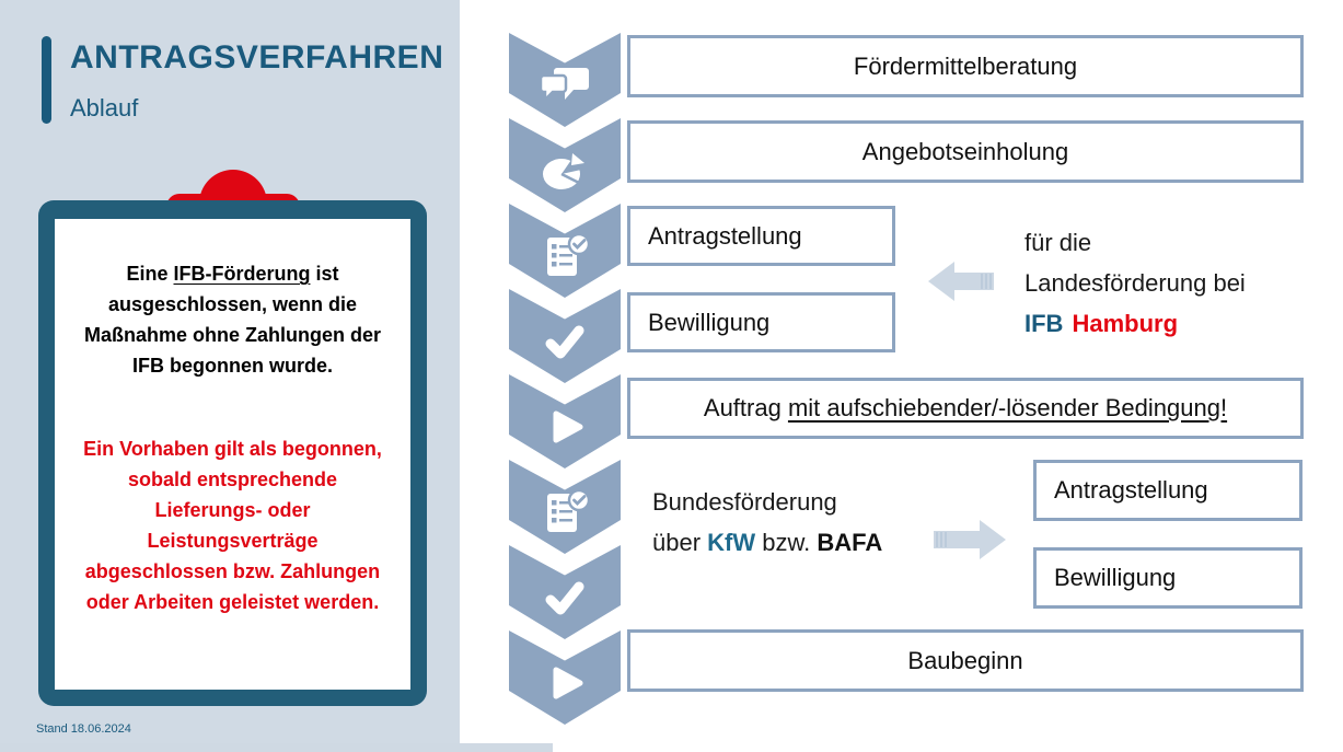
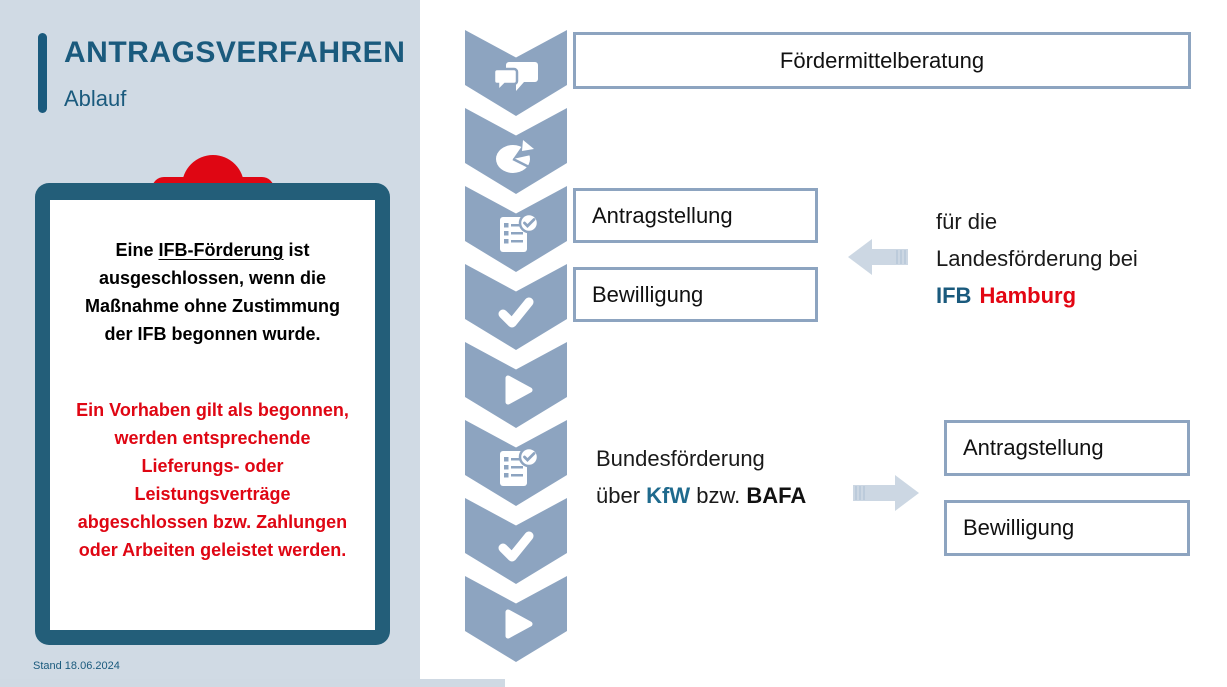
  ANTRAGSVERFAHREN
  Ablauf
- Eine IFB-Förderung ist ausgeschlossen, wenn die Maßnahme ohne Zahlungen der IFB begonnen wurde.
+ Eine IFB-Förderung ist ausgeschlossen, wenn die Maßnahme ohne Zustimmung der IFB begonnen wurde.
- Ein Vorhaben gilt als begonnen, sobald entsprechende Lieferungs- oder Leistungsverträge abgeschlossen bzw. Zahlungen oder Arbeiten geleistet werden.
+ Ein Vorhaben gilt als begonnen, werden entsprechende Lieferungs- oder Leistungsverträge abgeschlossen bzw. Zahlungen oder Arbeiten geleistet werden.
  Stand 18.06.2024
  Fördermittelberatung
- Angebotseinholung
  Antragstellung
  Bewilligung
- Auftrag mit aufschiebender/-lösender Bedingung!
  Antragstellung
  Bewilligung
- Baubeginn
  für die
  Landesförderung bei
  IFB Hamburg
  Bundesförderung
  über KfW bzw. BAFA
